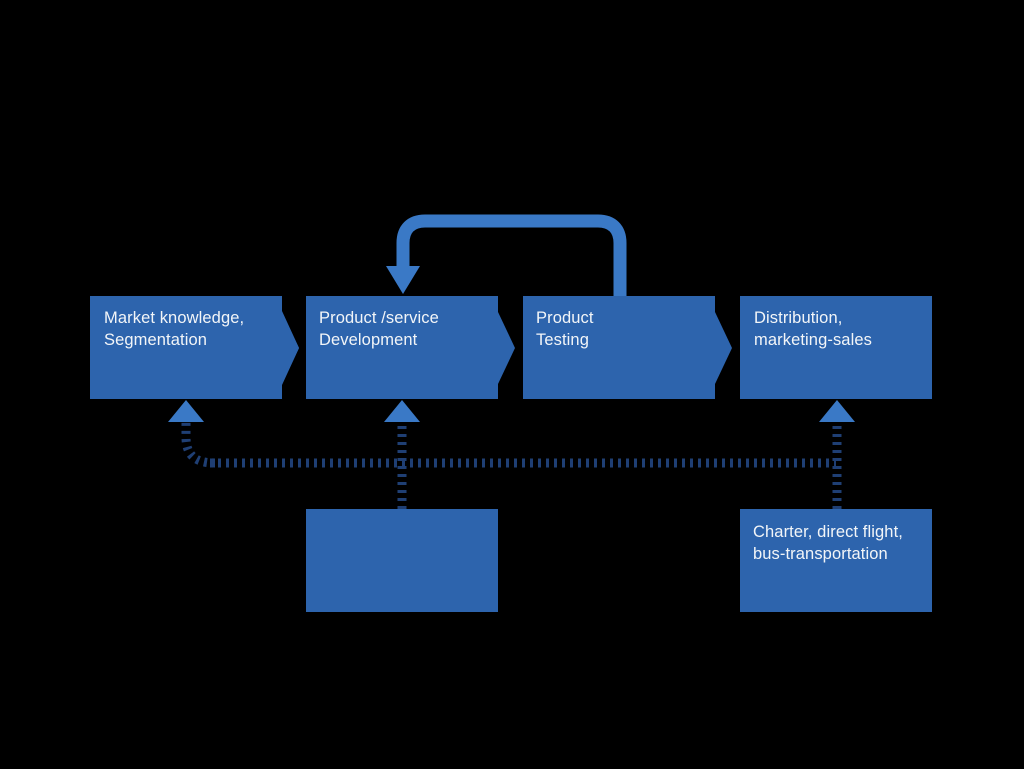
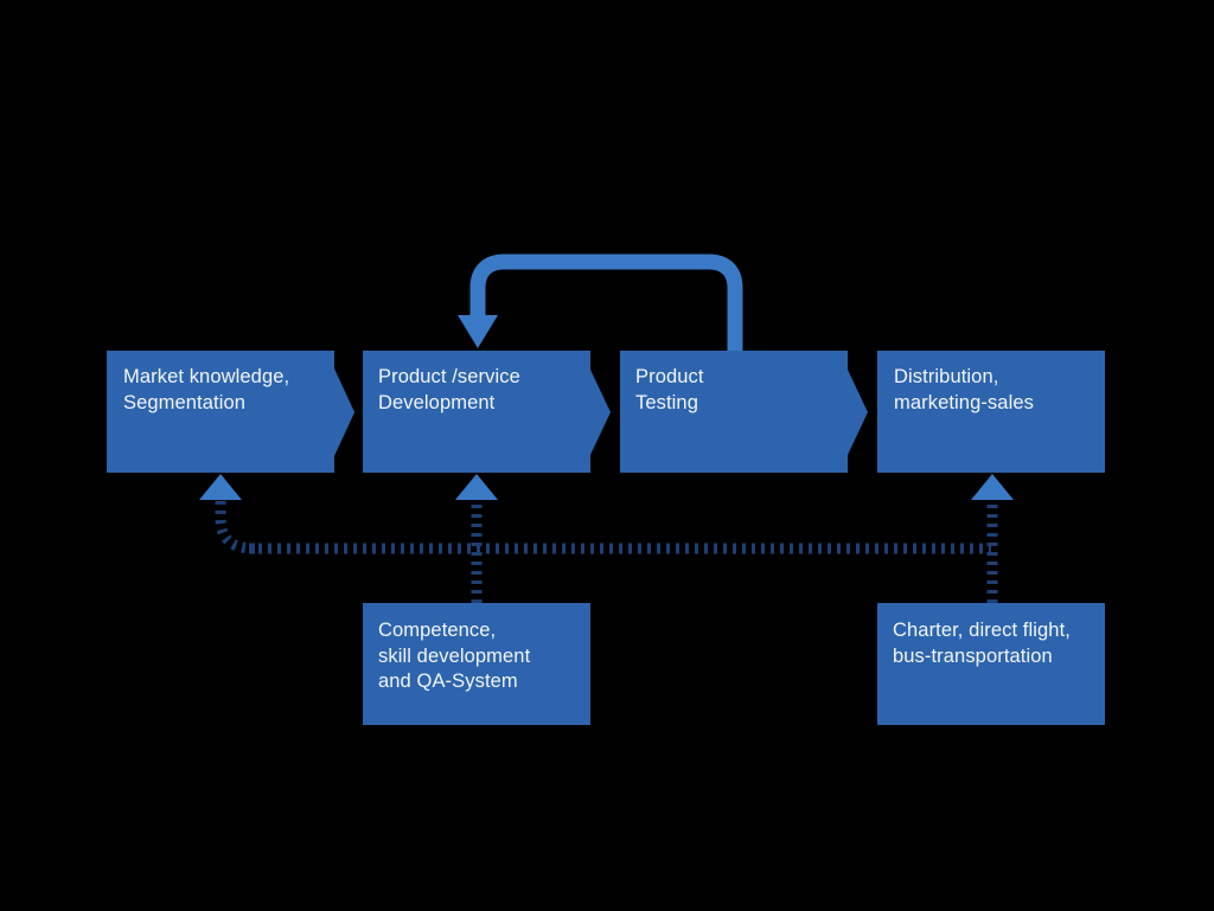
  Market knowledge,
  Segmentation
  Product /service
  Development
  Product
  Testing
  Distribution,
  marketing-sales
+ Competence,
+ skill development
+ and QA-System
  Charter, direct flight,
  bus-transportation
